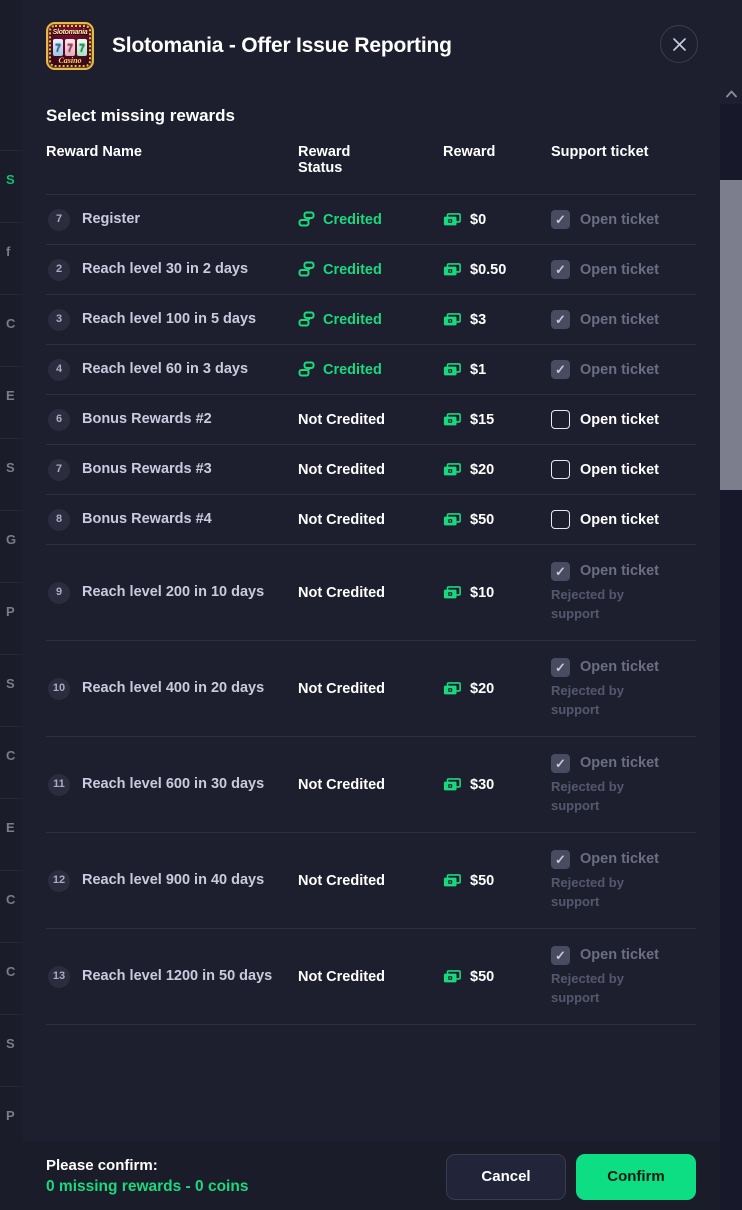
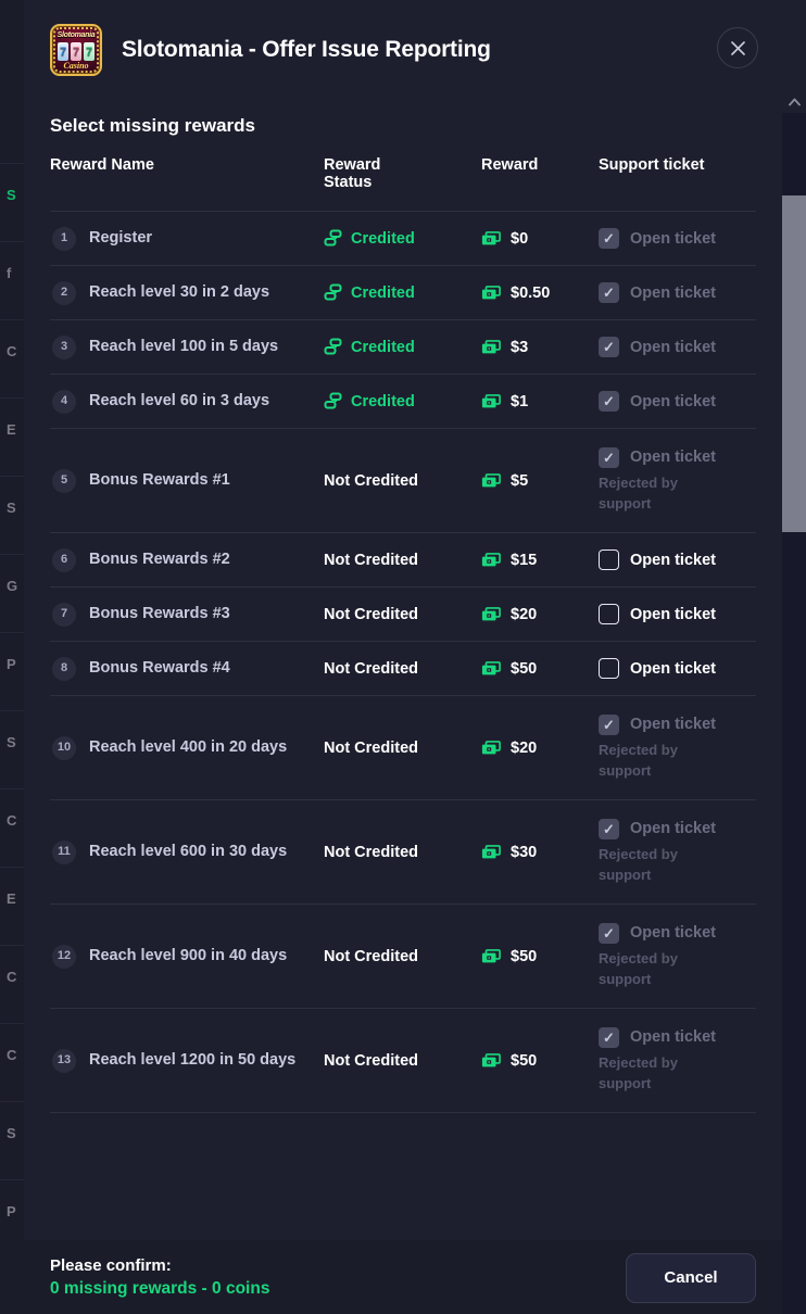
  S
  f
  C
  E
  S
  G
  P
  S
  C
  E
  C
  C
  S
  P
  7
  7
  7
  Casino
  Slotomania - Offer Issue Reporting
  Select missing rewards
  Reward Name	Reward Status	Reward	Support ticket
- 7 Register	Credited	$0	✓ Open ticket
+ 1 Register	Credited	$0	✓ Open ticket
  2 Reach level 30 in 2 days	Credited	$0.50	✓ Open ticket
  3 Reach level 100 in 5 days	Credited	$3	✓ Open ticket
  4 Reach level 60 in 3 days	Credited	$1	✓ Open ticket
+ 5 Bonus Rewards #1	Not Credited	$5	✓ Open ticketRejected by support
  6 Bonus Rewards #2	Not Credited	$15	Open ticket
  7 Bonus Rewards #3	Not Credited	$20	Open ticket
  8 Bonus Rewards #4	Not Credited	$50	Open ticket
- 9 Reach level 200 in 10 days	Not Credited	$10	✓ Open ticketRejected by support
  10 Reach level 400 in 20 days	Not Credited	$20	✓ Open ticketRejected by support
  11 Reach level 600 in 30 days	Not Credited	$30	✓ Open ticketRejected by support
  12 Reach level 900 in 40 days	Not Credited	$50	✓ Open ticketRejected by support
  13 Reach level 1200 in 50 days	Not Credited	$50	✓ Open ticketRejected by support
  Please confirm:
  0 missing rewards - 0 coins
  Cancel
- Confirm
